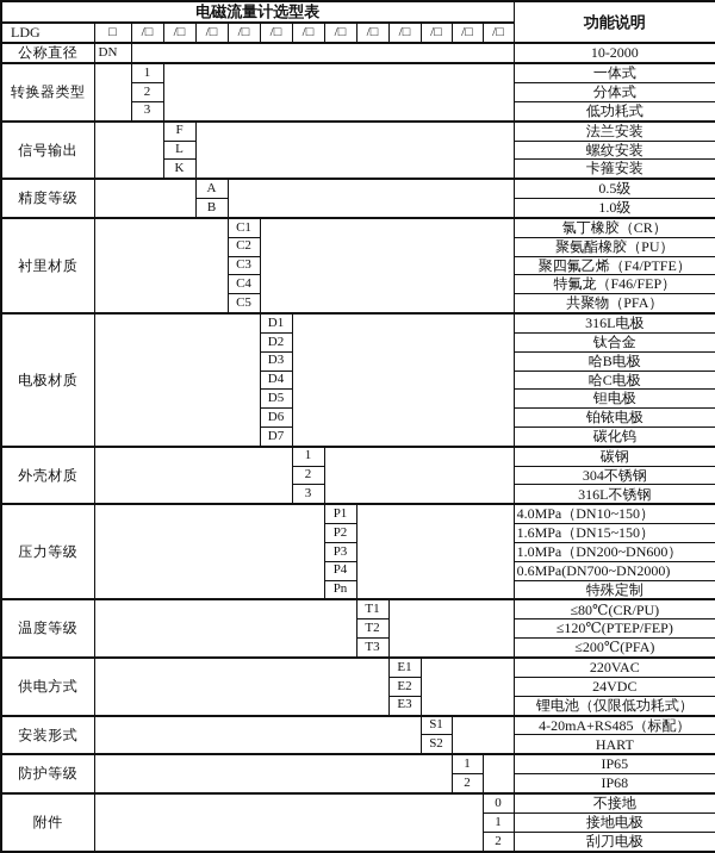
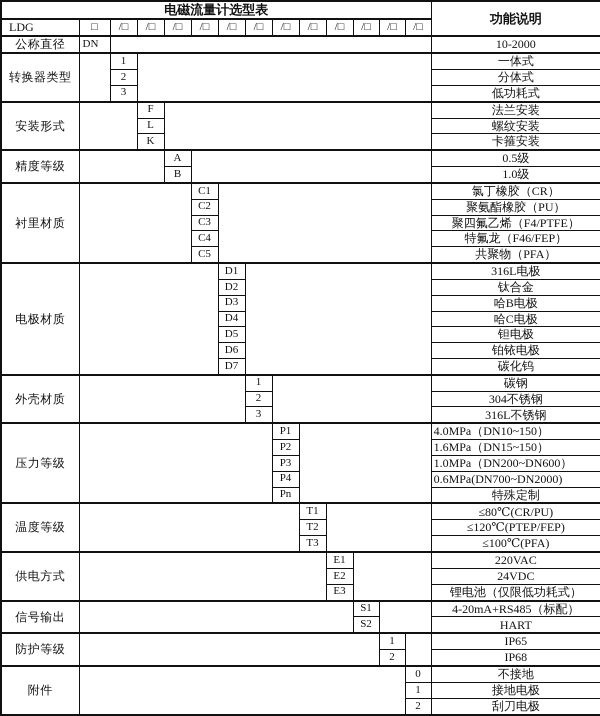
  电磁流量计选型表	功能说明
  LDG	□	/□	/□	/□	/□	/□	/□	/□	/□	/□	/□	/□	/□
  公称直径	DN		10-2000
  转换器类型		1		一体式
  2	分体式
  3	低功耗式
- 信号输出		F		法兰安装
+ 安装形式		F		法兰安装
  L	螺纹安装
  K	卡箍安装
  精度等级		A		0.5级
  B	1.0级
  衬里材质		C1		氯丁橡胶（CR）
  C2	聚氨酯橡胶（PU）
  C3	聚四氟乙烯（F4/PTFE）
  C4	特氟龙（F46/FEP）
  C5	共聚物（PFA）
  电极材质		D1		316L电极
  D2	钛合金
  D3	哈B电极
  D4	哈C电极
  D5	钽电极
  D6	铂铱电极
  D7	碳化钨
  外壳材质		1		碳钢
  2	304不锈钢
  3	316L不锈钢
  压力等级		P1		4.0MPa（DN10~150）
  P2	1.6MPa（DN15~150）
  P3	1.0MPa（DN200~DN600）
  P4	0.6MPa(DN700~DN2000)
  Pn	特殊定制
  温度等级		T1		≤80℃(CR/PU)
  T2	≤120℃(PTEP/FEP)
- T3	≤200℃(PFA)
+ T3	≤100℃(PFA)
  供电方式		E1		220VAC
  E2	24VDC
  E3	锂电池（仅限低功耗式）
- 安装形式		S1		4-20mA+RS485（标配）
+ 信号输出		S1		4-20mA+RS485（标配）
  S2	HART
  防护等级		1		IP65
  2	IP68
  附件		0	不接地
  1	接地电极
  2	刮刀电极
